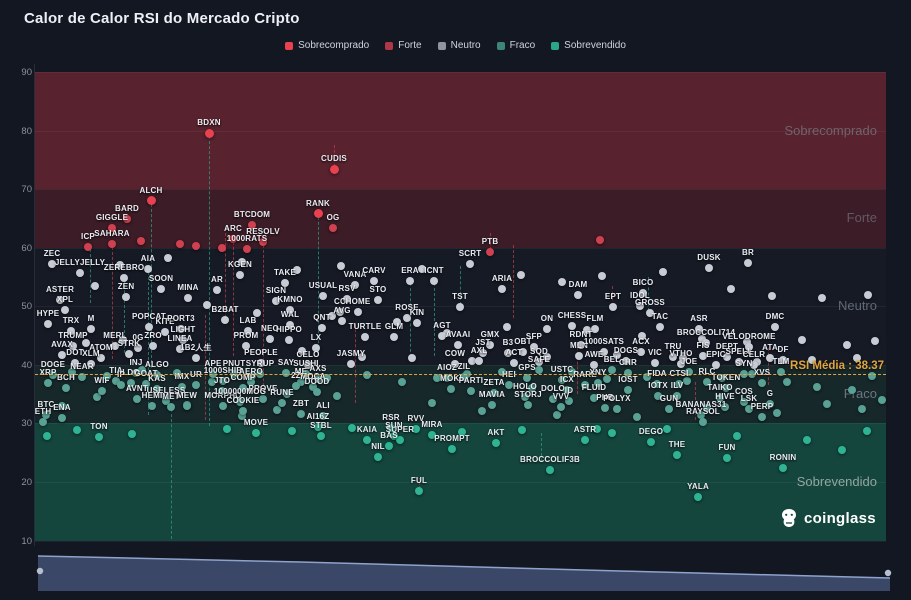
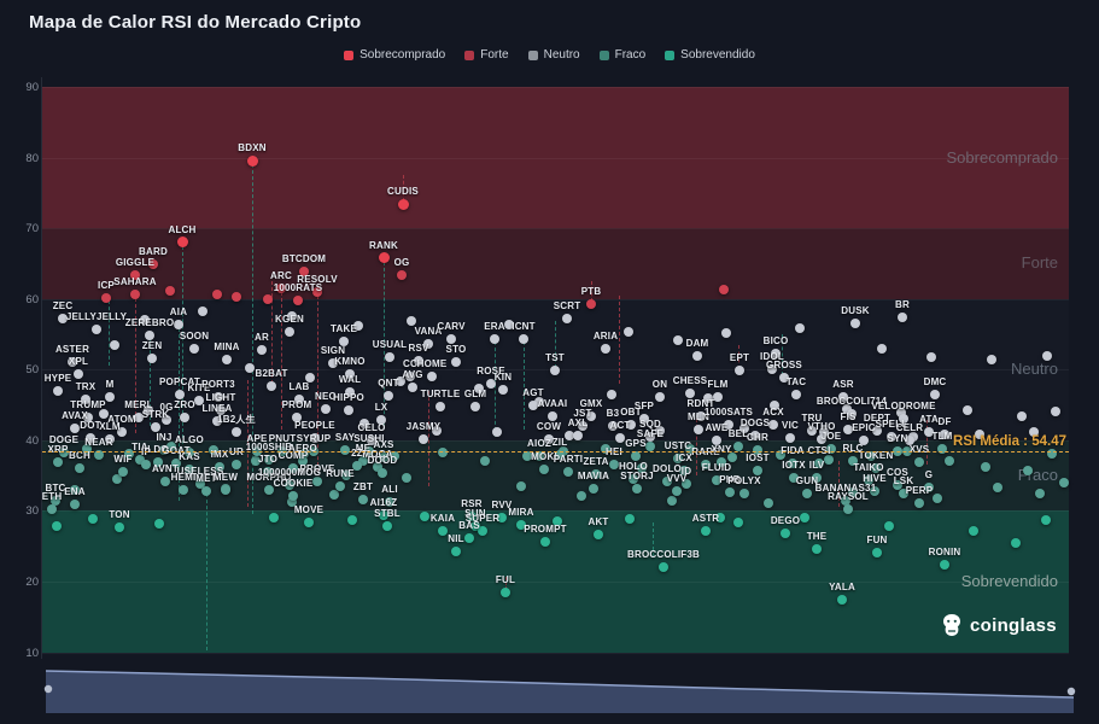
- Calor de Calor RSI do Mercado Cripto
+ Mapa de Calor RSI do Mercado Cripto
  Sobrecomprado
  Forte
  Neutro
  Fraco
  Sobrevendido
  Sobrecomprado
  Forte
  Neutro
  Fraco
  Sobrevendido
  90
  80
  70
  60
  50
  40
  30
  20
  10
  BDXN
  CUDIS
  ALCH
  RANK
  BARD
  GIGGLE
  BTCDOM
  OG
  ARC
  RESOLV
  SAHARA
  1000RATS
  ICP
  PTB
  ZEC
  DUSK
  BR
  JELLYJELLY
  AIA
  ZEREBRO
  KGEN
  SOON
  TAKE
  VANA
  CARV
  ERA
  ICNT
  SCRT
  ARIA
  DAM
  BICO
  ZEN
  ASTER
  MINA
  AR
  SIGN
  USUAL
  RSV
  STO
  XPL
  KMNO
  TST
  EPT
  IDOL
  GROSS
  CC
  HOME
  B2BAT
  ROSE
  KIN
  AVG
  HYPE
  TRX
  M
  POPCAT
  KITE
  PORT3
  WAL
  QNT
  TAC
  DMC
  ASR
  ON
  CHESS
  FLM
  LIGHT
  LAB
  NEO
  HIPPO
  TURTLE
  GLM
  AGT
  TRUMP
  MERL
  0G
  ZRO
  LINEA
  PROM
  LX
  AVAAI
  GMX
  SFP
  RDNT
  BROCCOLI714
  VELODROME
  AVAX
  ATOM
  STRK
  1B2人生
  PEOPLE
  JST
  B3
  OBT
  MLN
  1000SATS
  ACX
  TRU
  FIS
  DEPT
  ATA
  DF
  DOT
  XLM
  CELO
  JASMY
  AXL
  ACT
  SQD
  COW
  DOGS
  VIC
  VTHO
  EPIC
  SPELL
  CELR
  AWE
  SAFE
  BEL
  CHR
  JOE
  SYN
  TLM
  DOGE
  XRP
  NEAR
  INJ
  TIA
  ALGO
  LDO
  GOAT
  APE
  PNUT
  SYRUP
  1000SHIB
  AERO
  SAY
  SUSHI
  ME
  AXS
  GPS
  USTC
  RARE
  XNY
  FIDA
  CTSI
  RLC
  TOKEN
  XVS
  AIOZ
  ZIL
  BCH
  WIF
  IP
  KAS
  IMX
  UR
  JTO
  COMP
  2Z
  MOCA
  DOOD
  HEI
  MOKI
  PARTI
  ZETA
  ICX
  IOST
  AVNT
  USELESS
  HOLO
  DOLO
  IOTX
  ILV
  TAIKO
  FLUID
  ID
  PROVE
  RUNE
  COS
  G
  MAVIA
  STORJ
  VVV
  PHB
  POLYX
  GUN
  HIVE
  LSK
  MORPHO
  MET
  HEMI
  MEW
  1000000MOG
  COOKIE
  ZBT
  ALI
  BANANAS31
  PERP
  RAYSOL
  BTC
  ENA
  ETH
  TON
  MOVE
  AI16Z
  STBL
  RSR
  RVV
  SUN
  MIRA
  KAIA
  SUPER
  BAS
  AKT
  ASTR
  DEGO
  PROMPT
  NIL
  THE
  FUN
  RONIN
  BROCCOLIF3B
  YALA
  FUL
- RSI Média : 38.37
+ RSI Média : 54.47
  coinglass
